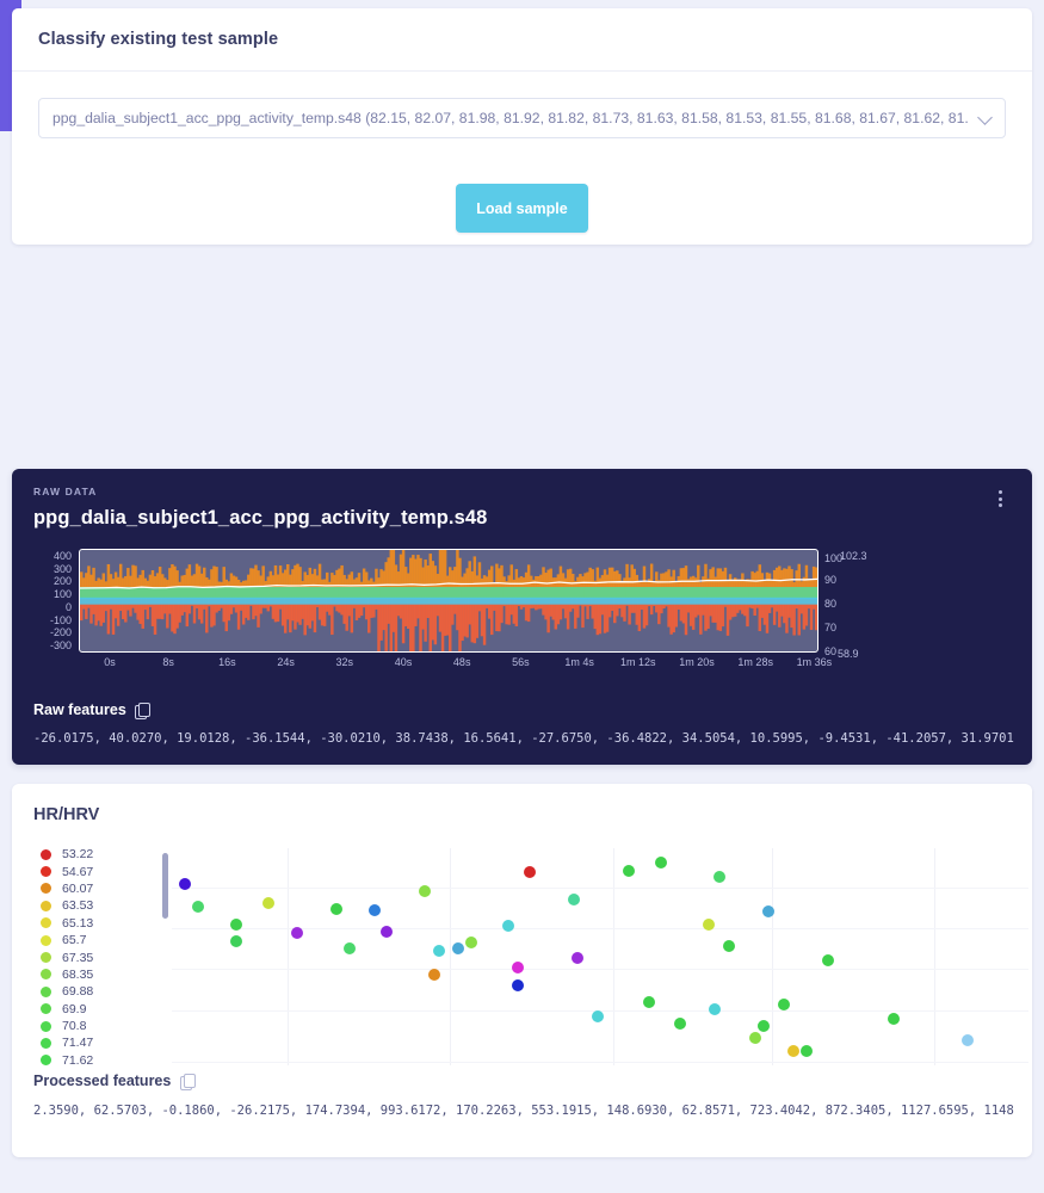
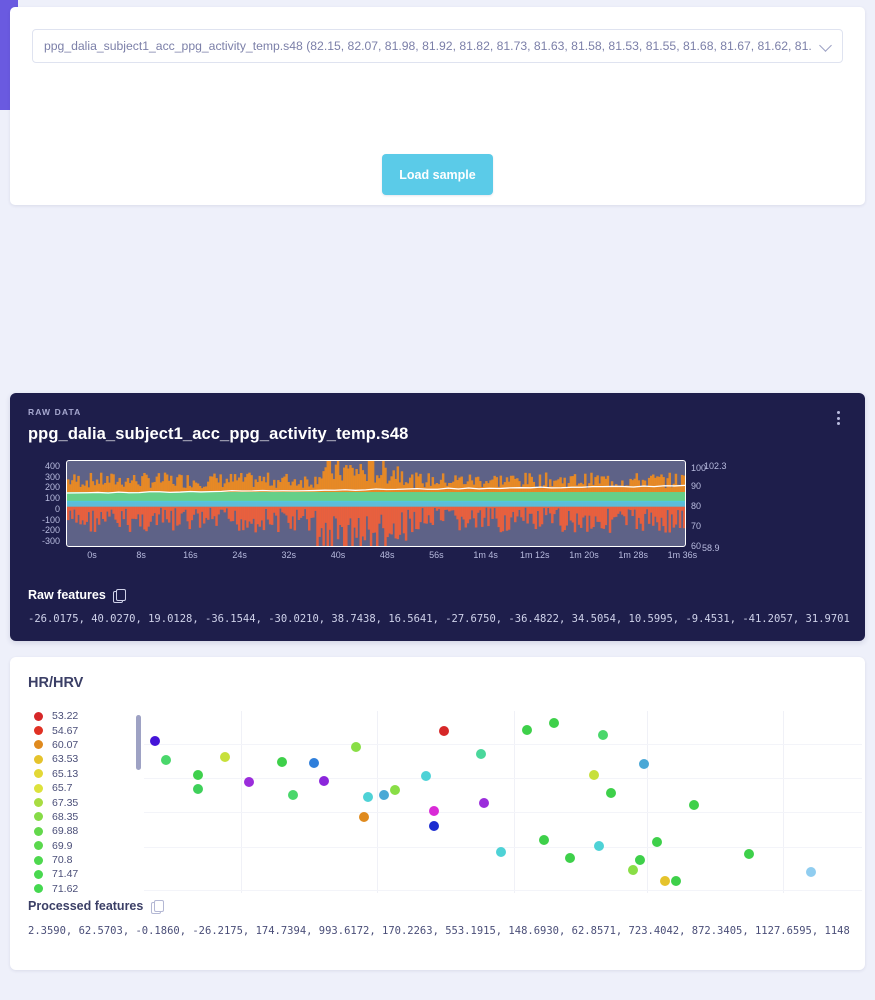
- Classify existing test sample
  ppg_dalia_subject1_acc_ppg_activity_temp.s48 (82.15, 82.07, 81.98, 81.92, 81.82, 81.73, 81.63, 81.58, 81.53, 81.55, 81.68, 81.67, 81.62, 81.
  Load sample
  RAW DATA
  ppg_dalia_subject1_acc_ppg_activity_temp.s48
  400
  300
  200
  100
  0
  -100
  -200
  -300
  102.3
  100
  90
  80
  70
  60
  58.9
  0s
  8s
  16s
  24s
  32s
  40s
  48s
  56s
  1m 4s
  1m 12s
  1m 20s
  1m 28s
  1m 36s
  Raw features
  -26.0175, 40.0270, 19.0128, -36.1544, -30.0210, 38.7438, 16.5641, -27.6750, -36.4822, 34.5054, 10.5995, -9.4531, -41.2057, 31.9701
  HR/HRV
  53.22
  54.67
  60.07
  63.53
  65.13
  65.7
  67.35
  68.35
  69.88
  69.9
  70.8
  71.47
  71.62
  Processed features
  2.3590, 62.5703, -0.1860, -26.2175, 174.7394, 993.6172, 170.2263, 553.1915, 148.6930, 62.8571, 723.4042, 872.3405, 1127.6595, 1148
